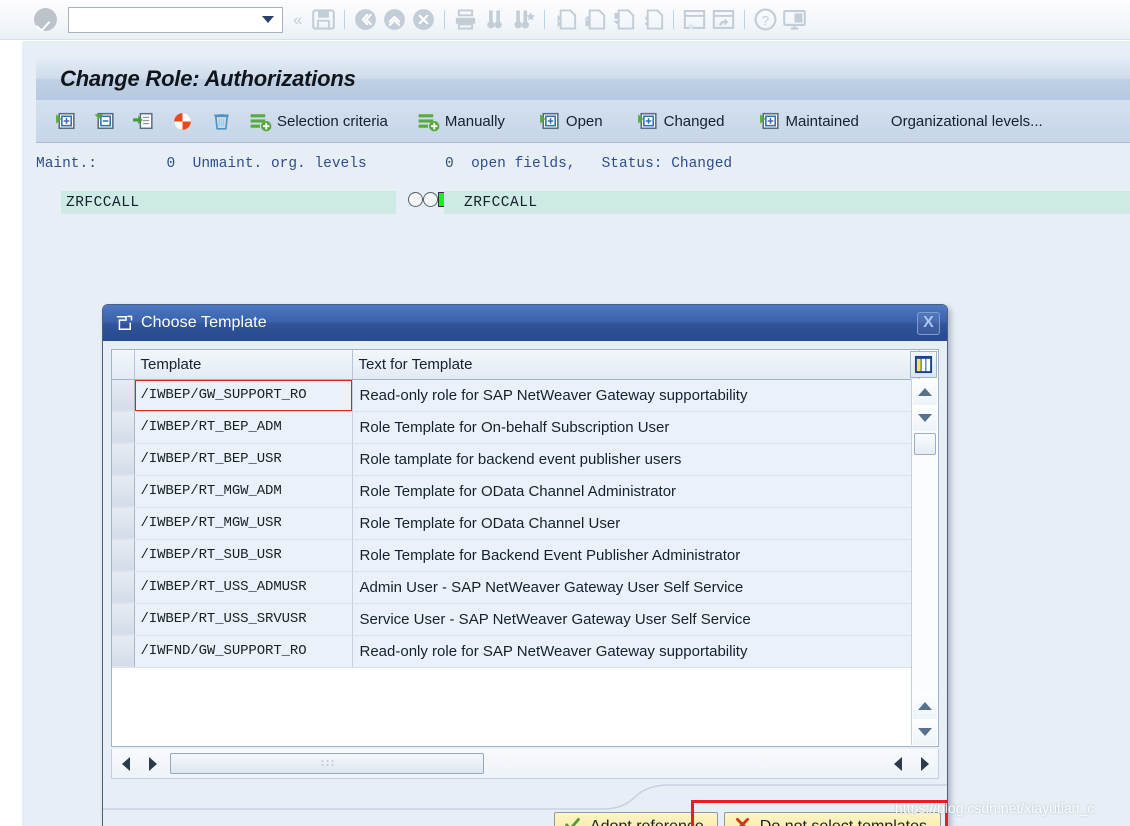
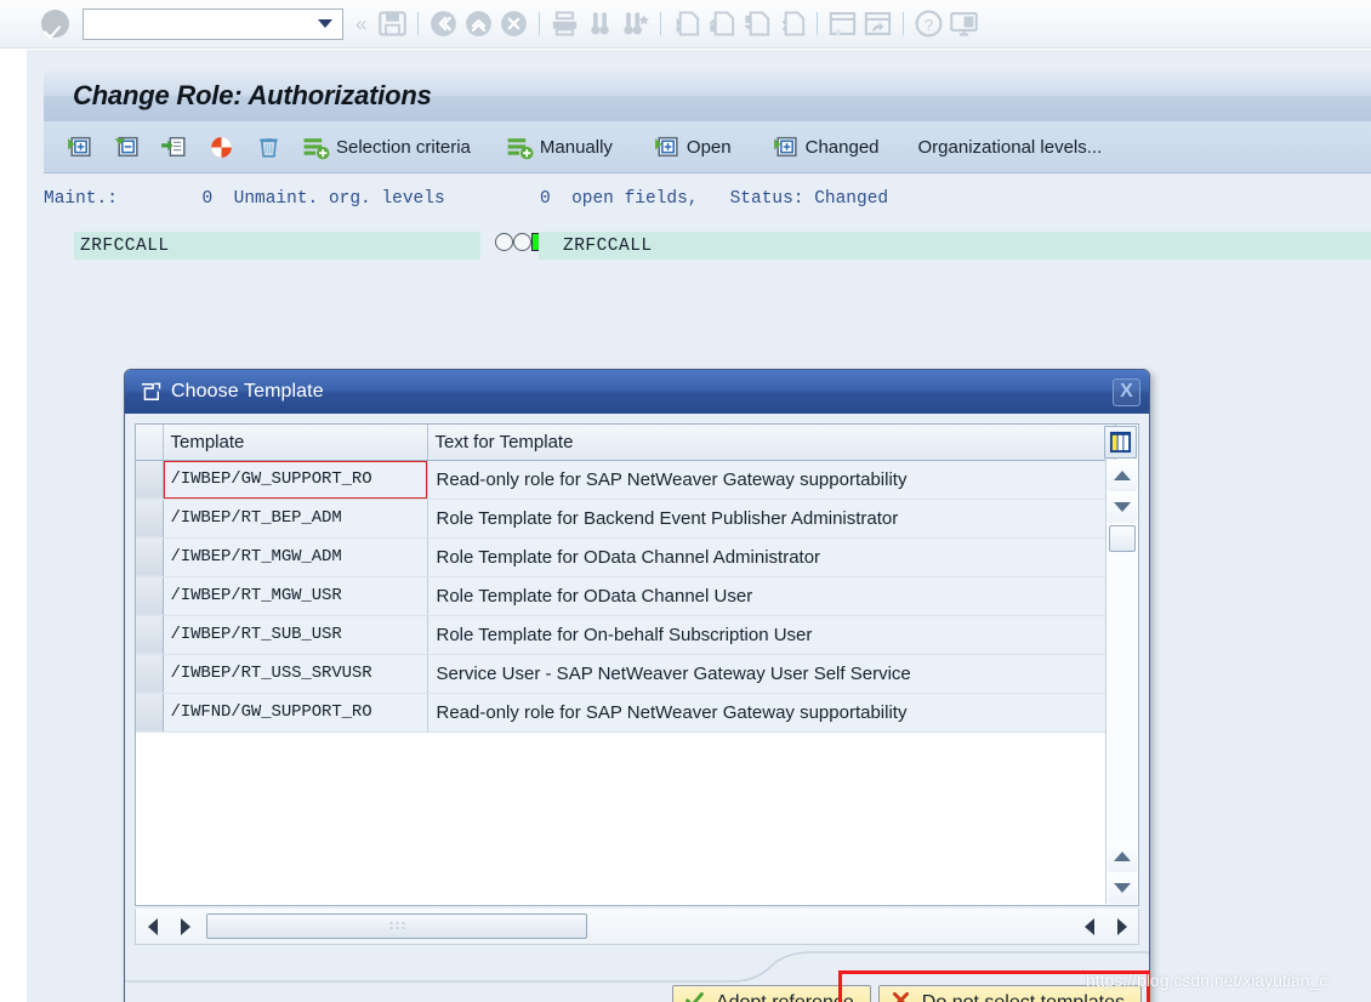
  «
  ?
  Change Role: Authorizations
  Selection criteria
  Manually
  Open
  Changed
- Maintained
  Organizational levels...
  Maint.: 0 Unmaint. org. levels 0 open fields, Status: Changed
  ZRFCCALL
  ZRFCCALL
  Choose Template
  X
  	Template	Text for Template
  	/IWBEP/GW_SUPPORT_RO	Read-only role for SAP NetWeaver Gateway supportability
- 	/IWBEP/RT_BEP_ADM	Role Template for On-behalf Subscription User
+ 	/IWBEP/RT_BEP_ADM	Role Template for Backend Event Publisher Administrator
- 	/IWBEP/RT_BEP_USR	Role tamplate for backend event publisher users
  	/IWBEP/RT_MGW_ADM	Role Template for OData Channel Administrator
  	/IWBEP/RT_MGW_USR	Role Template for OData Channel User
- 	/IWBEP/RT_SUB_USR	Role Template for Backend Event Publisher Administrator
+ 	/IWBEP/RT_SUB_USR	Role Template for On-behalf Subscription User
- 	/IWBEP/RT_USS_ADMUSR	Admin User - SAP NetWeaver Gateway User Self Service
  	/IWBEP/RT_USS_SRVUSR	Service User - SAP NetWeaver Gateway User Self Service
  	/IWFND/GW_SUPPORT_RO	Read-only role for SAP NetWeaver Gateway supportability
  https://blog.csdn.net/xiayutian_c
